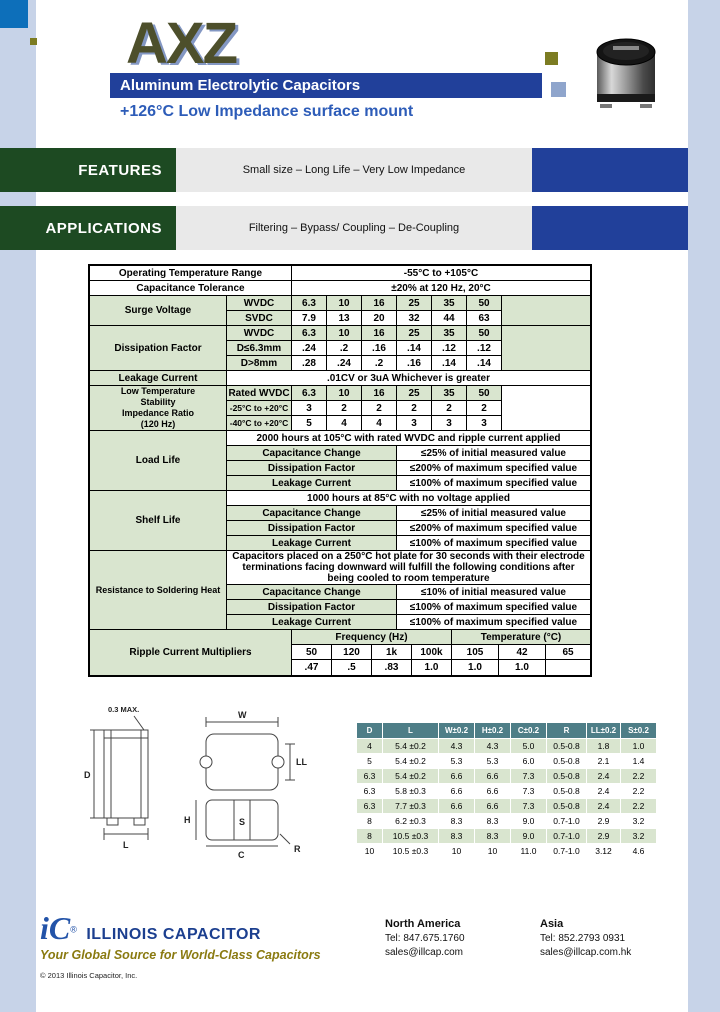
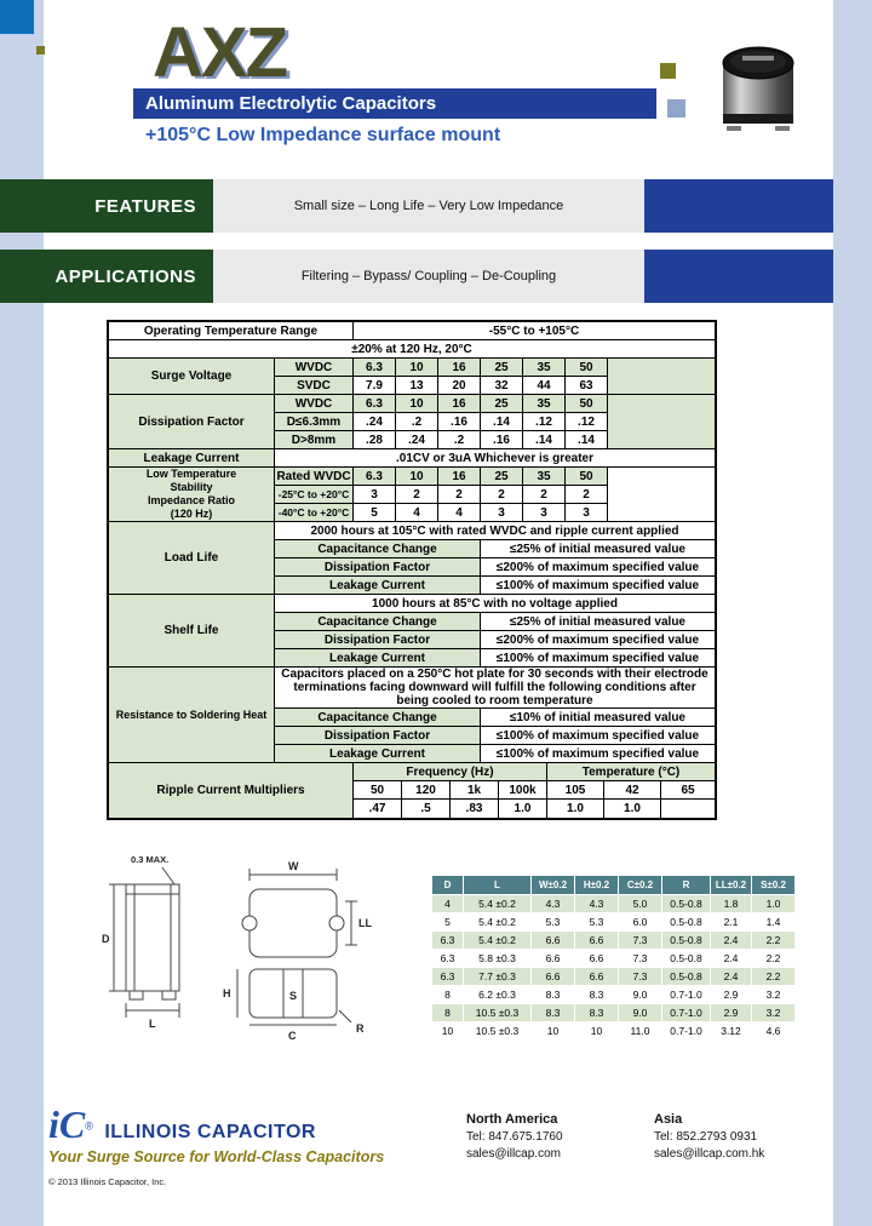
  AXZ
  Aluminum Electrolytic Capacitors
- +126°C Low Impedance surface mount
+ +105°C Low Impedance surface mount
  FEATURES
  Small size – Long Life – Very Low Impedance
  APPLICATIONS
  Filtering – Bypass/ Coupling – De-Coupling
  Operating Temperature Range
  -55°C to +105°C
- Capacitance Tolerance
  ±20% at 120 Hz, 20°C
  Surge Voltage
  WVDC
  6.3
  10
  16
  25
  35
  50
  SVDC
  7.9
  13
  20
  32
  44
  63
  Dissipation Factor
  WVDC
  6.3
  10
  16
  25
  35
  50
  D≤6.3mm
  .24
  .2
  .16
  .14
  .12
  .12
  D>8mm
  .28
  .24
  .2
  .16
  .14
  .14
  Leakage Current
  .01CV or 3uA Whichever is greater
  Low Temperature
  Stability
  Impedance Ratio
  (120 Hz)
  Rated WVDC
  6.3
  10
  16
  25
  35
  50
  -25°C to +20°C
  3
  2
  2
  2
  2
  2
  -40°C to +20°C
  5
  4
  4
  3
  3
  3
  Load Life
  2000 hours at 105°C with rated WVDC and ripple current applied
  Capacitance Change
  ≤25% of initial measured value
  Dissipation Factor
  ≤200% of maximum specified value
  Leakage Current
  ≤100% of maximum specified value
  Shelf Life
  1000 hours at 85°C with no voltage applied
  Capacitance Change
  ≤25% of initial measured value
  Dissipation Factor
  ≤200% of maximum specified value
  Leakage Current
  ≤100% of maximum specified value
  Resistance to Soldering Heat
  Capacitors placed on a 250°C hot plate for 30 seconds with their electrode terminations facing downward will fulfill the following conditions after being cooled to room temperature
  Capacitance Change
  ≤10% of initial measured value
  Dissipation Factor
  ≤100% of maximum specified value
  Leakage Current
  ≤100% of maximum specified value
  Ripple Current Multipliers
  Frequency (Hz)
  Temperature (°C)
  50
  120
  1k
  100k
  105
  42
  65
  .47
  .5
  .83
  1.0
  1.0
  1.0
  0.3 MAX.
  D
  L
  W
  H
  LL
  S
  C
  R
  D	L	W±0.2	H±0.2	C±0.2	R	LL±0.2	S±0.2
  4	5.4 ±0.2	4.3	4.3	5.0	0.5-0.8	1.8	1.0
  5	5.4 ±0.2	5.3	5.3	6.0	0.5-0.8	2.1	1.4
  6.3	5.4 ±0.2	6.6	6.6	7.3	0.5-0.8	2.4	2.2
  6.3	5.8 ±0.3	6.6	6.6	7.3	0.5-0.8	2.4	2.2
  6.3	7.7 ±0.3	6.6	6.6	7.3	0.5-0.8	2.4	2.2
  8	6.2 ±0.3	8.3	8.3	9.0	0.7-1.0	2.9	3.2
  8	10.5 ±0.3	8.3	8.3	9.0	0.7-1.0	2.9	3.2
  10	10.5 ±0.3	10	10	11.0	0.7-1.0	3.12	4.6
  iC® ILLINOIS CAPACITOR
- Your Global Source for World-Class Capacitors
+ Your Surge Source for World-Class Capacitors
  © 2013 Illinois Capacitor, Inc.
  North America
  Tel: 847.675.1760
  sales@illcap.com
  Asia
  Tel: 852.2793 0931
  sales@illcap.com.hk
